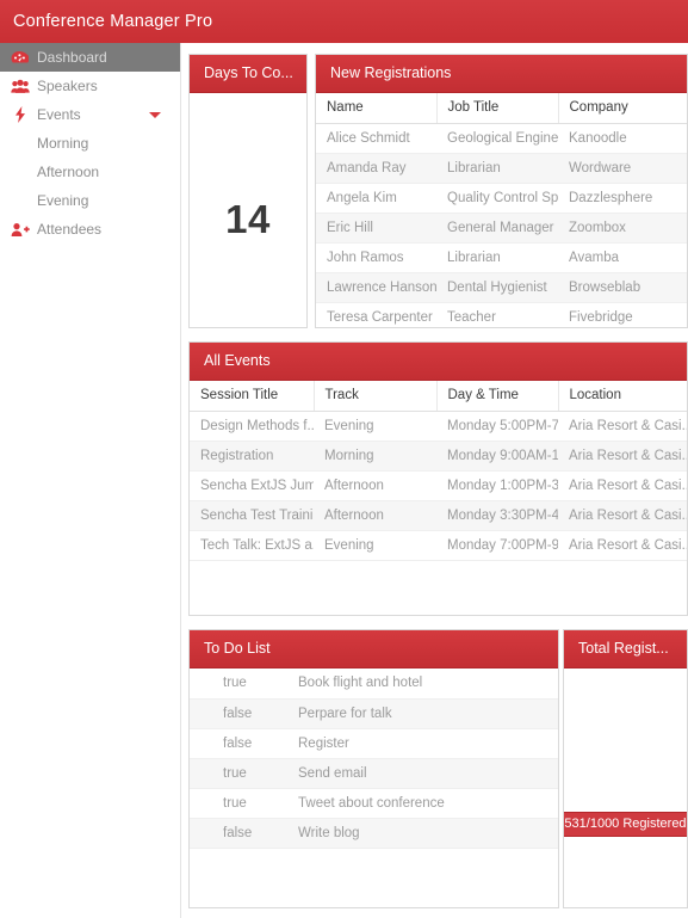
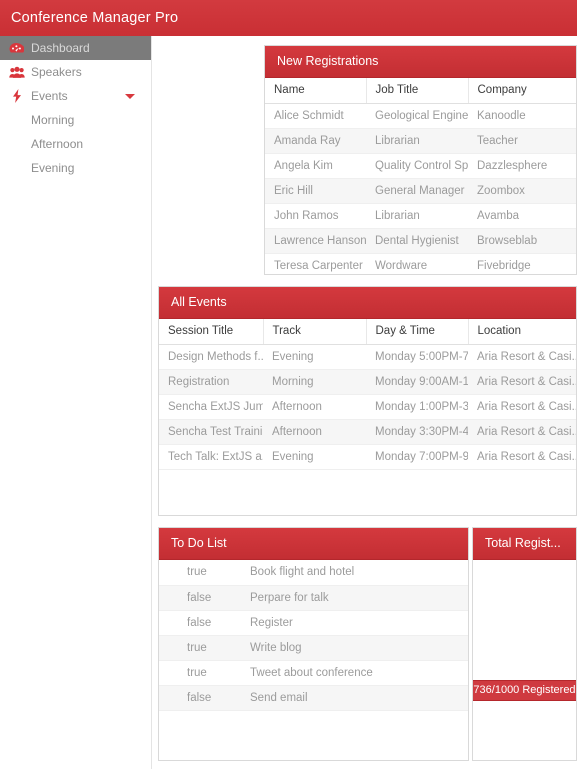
  Conference Manager Pro
  Dashboard
  Speakers
  Events
  Morning
  Afternoon
  Evening
- Attendees
- Days To Co...
- 14
  New Registrations
  Name	Job Title	Company
  Alice Schmidt	Geological Engine	Kanoodle
- Amanda Ray	Librarian	Wordware
+ Amanda Ray	Librarian	Teacher
  Angela Kim	Quality Control Sp	Dazzlesphere
  Eric Hill	General Manager	Zoombox
  John Ramos	Librarian	Avamba
  Lawrence Hanson	Dental Hygienist	Browseblab
- Teresa Carpenter	Teacher	Fivebridge
+ Teresa Carpenter	Wordware	Fivebridge
  All Events
  Session Title	Track	Day & Time	Location
  Design Methods f..	Evening	Monday 5:00PM-7	Aria Resort & Casi.
  Registration	Morning	Monday 9:00AM-1	Aria Resort & Casi.
  Sencha ExtJS Jum	Afternoon	Monday 1:00PM-3	Aria Resort & Casi.
  Sencha Test Traini	Afternoon	Monday 3:30PM-4	Aria Resort & Casi.
  Tech Talk: ExtJS a	Evening	Monday 7:00PM-9	Aria Resort & Casi.
  To Do List
  true	Book flight and hotel
  false	Perpare for talk
  false	Register
- true	Send email
+ true	Write blog
  true	Tweet about conference
- false	Write blog
+ false	Send email
  Total Regist...
- 531/1000 Registered
+ 736/1000 Registered
